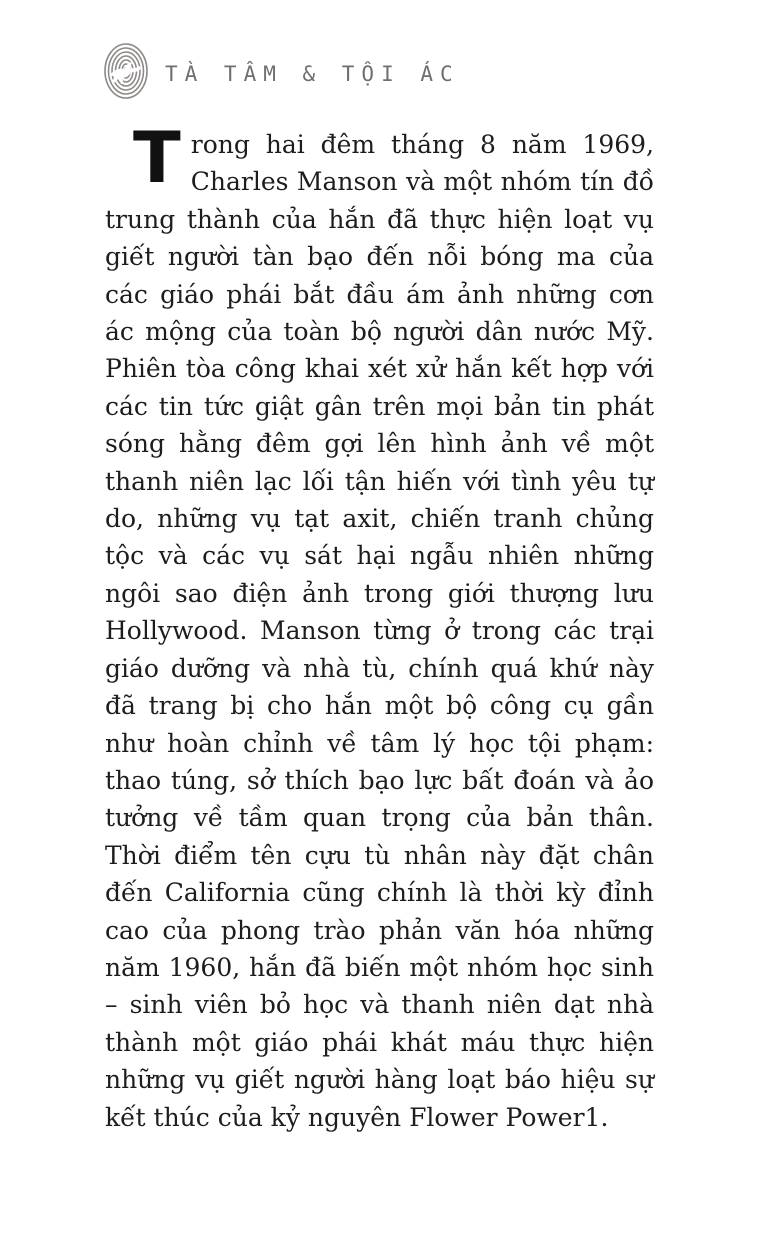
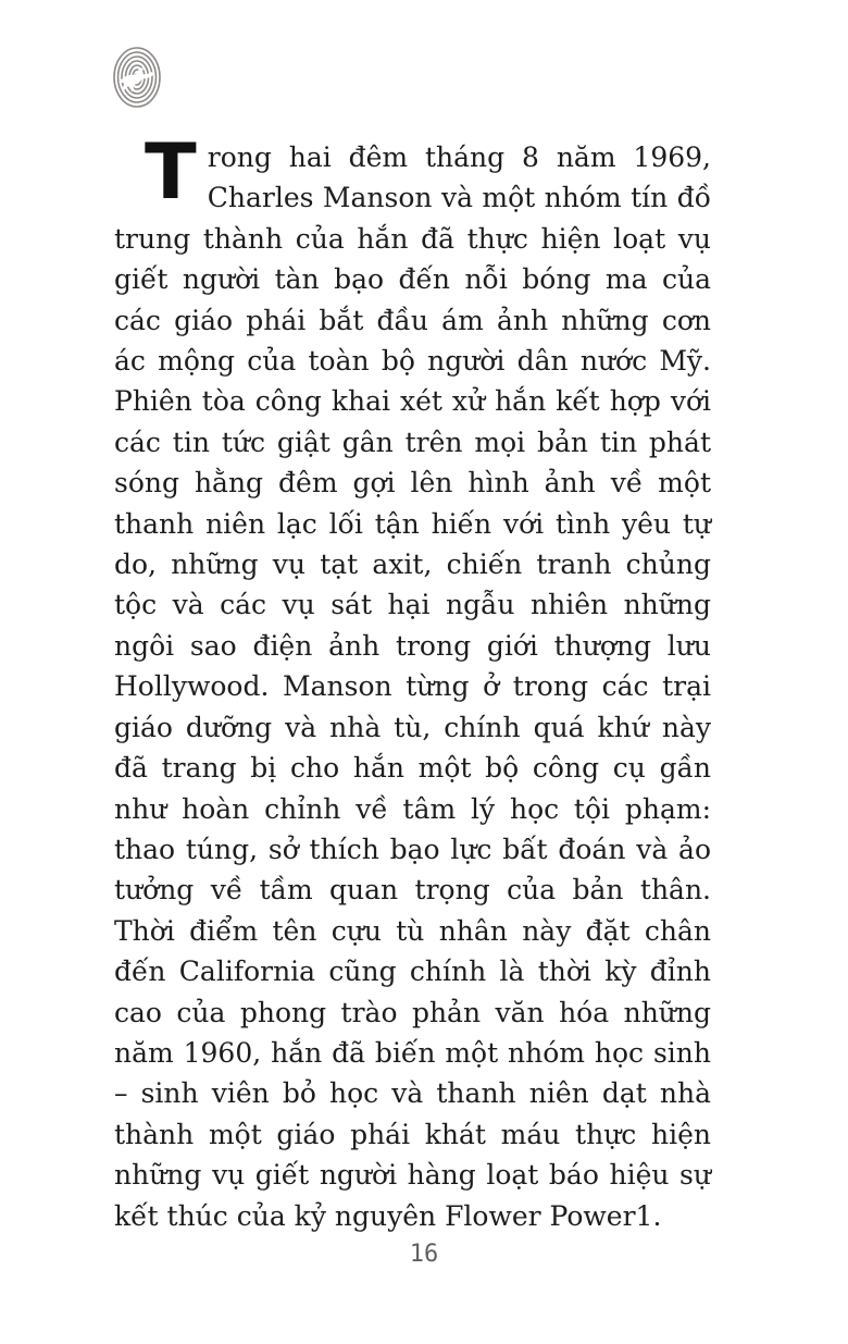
- TÀ TÂM & TỘI ÁC
  T
  rong hai đêm tháng 8 năm 1969, Charles Manson và một nhóm tín đồ trung thành của hắn đã thực hiện loạt vụ giết người tàn bạo đến nỗi bóng ma của các giáo phái bắt đầu ám ảnh những cơn ác mộng của toàn bộ người dân nước Mỹ. Phiên tòa công khai xét xử hắn kết hợp với các tin tức giật gân trên mọi bản tin phát sóng hằng đêm gợi lên hình ảnh về một thanh niên lạc lối tận hiến với tình yêu tự do, những vụ tạt axit, chiến tranh chủng tộc và các vụ sát hại ngẫu nhiên những ngôi sao điện ảnh trong giới thượng lưu Hollywood. Manson từng ở trong các trại giáo dưỡng và nhà tù, chính quá khứ này đã trang bị cho hắn một bộ công cụ gần như hoàn chỉnh về tâm lý học tội phạm: thao túng, sở thích bạo lực bất đoán và ảo tưởng về tầm quan trọng của bản thân. Thời điểm tên cựu tù nhân này đặt chân đến California cũng chính là thời kỳ đỉnh cao của phong trào phản văn hóa những năm 1960, hắn đã biến một nhóm học sinh – sinh viên bỏ học và thanh niên dạt nhà thành một giáo phái khát máu thực hiện những vụ giết người hàng loạt báo hiệu sự kết thúc của kỷ nguyên Flower Power1.
+ 16
